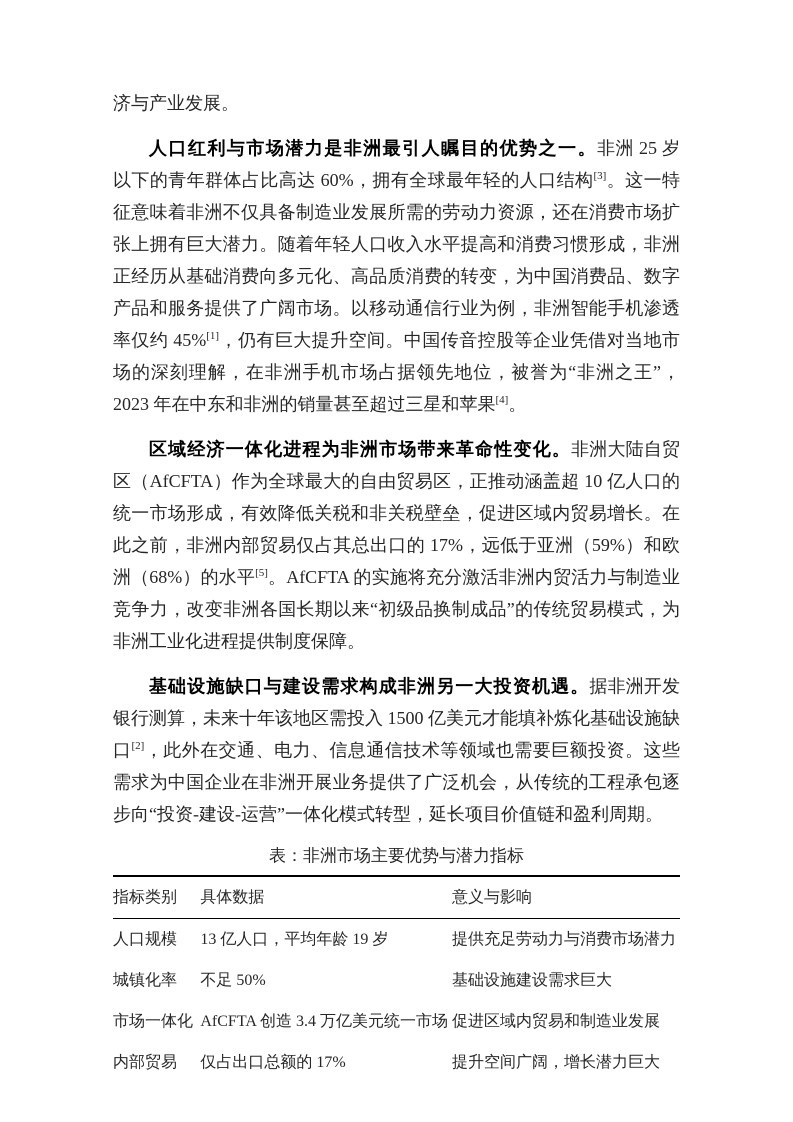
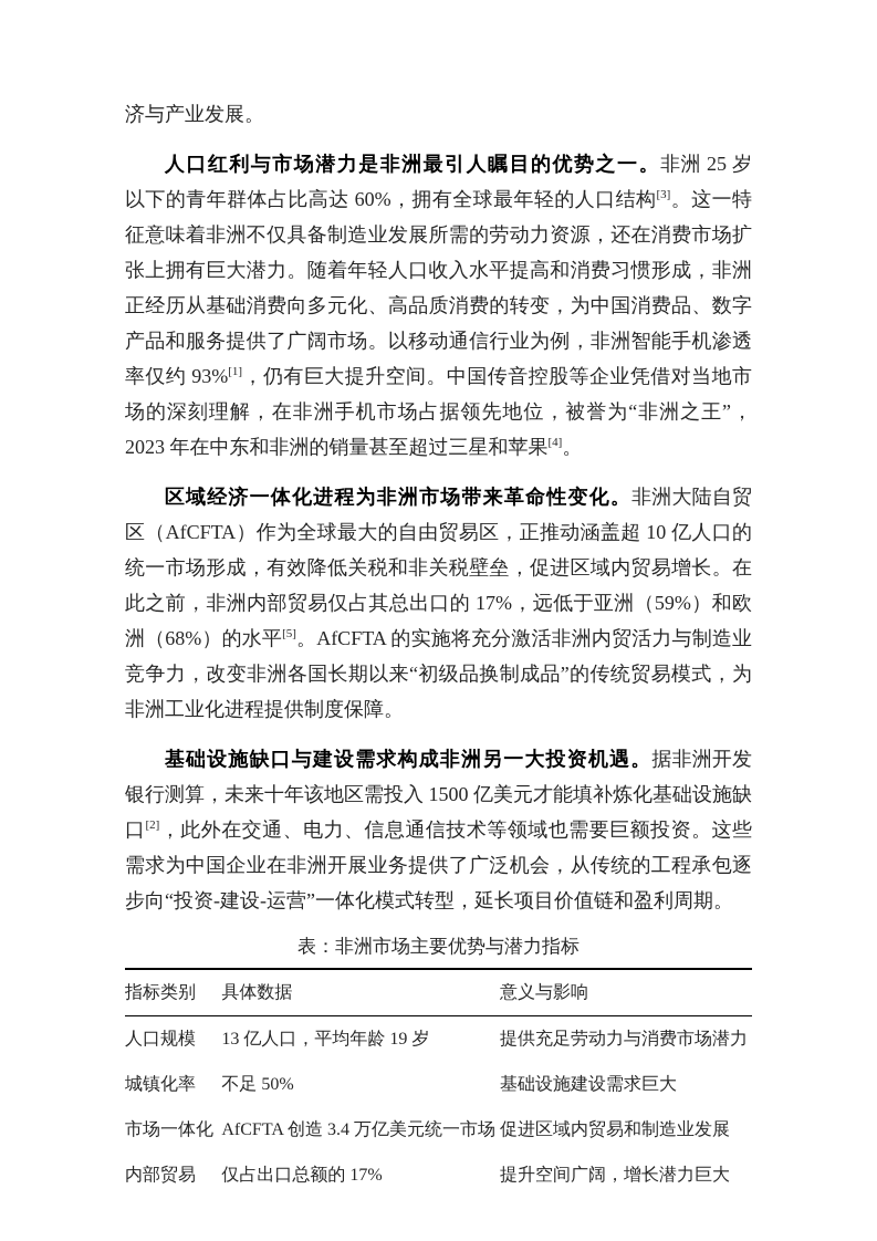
  济与产业发展。
- 人口红利与市场潜力是非洲最引人瞩目的优势之一。非洲 25 岁以下的青年群体占比高达 60%，拥有全球最年轻的人口结构[3]。这一特征意味着非洲不仅具备制造业发展所需的劳动力资源，还在消费市场扩张上拥有巨大潜力。随着年轻人口收入水平提高和消费习惯形成，非洲正经历从基础消费向多元化、高品质消费的转变，为中国消费品、数字产品和服务提供了广阔市场。以移动通信行业为例，非洲智能手机渗透率仅约 45%[1]，仍有巨大提升空间。中国传音控股等企业凭借对当地市场的深刻理解，在非洲手机市场占据领先地位，被誉为“非洲之王”，2023 年在中东和非洲的销量甚至超过三星和苹果[4]。
+ 人口红利与市场潜力是非洲最引人瞩目的优势之一。非洲 25 岁以下的青年群体占比高达 60%，拥有全球最年轻的人口结构[3]。这一特征意味着非洲不仅具备制造业发展所需的劳动力资源，还在消费市场扩张上拥有巨大潜力。随着年轻人口收入水平提高和消费习惯形成，非洲正经历从基础消费向多元化、高品质消费的转变，为中国消费品、数字产品和服务提供了广阔市场。以移动通信行业为例，非洲智能手机渗透率仅约 93%[1]，仍有巨大提升空间。中国传音控股等企业凭借对当地市场的深刻理解，在非洲手机市场占据领先地位，被誉为“非洲之王”，2023 年在中东和非洲的销量甚至超过三星和苹果[4]。
  区域经济一体化进程为非洲市场带来革命性变化。非洲大陆自贸区（AfCFTA）作为全球最大的自由贸易区，正推动涵盖超 10 亿人口的统一市场形成，有效降低关税和非关税壁垒，促进区域内贸易增长。在此之前，非洲内部贸易仅占其总出口的 17%，远低于亚洲（59%）和欧洲（68%）的水平[5]。AfCFTA 的实施将充分激活非洲内贸活力与制造业竞争力，改变非洲各国长期以来“初级品换制成品”的传统贸易模式，为非洲工业化进程提供制度保障。
  基础设施缺口与建设需求构成非洲另一大投资机遇。据非洲开发银行测算，未来十年该地区需投入 1500 亿美元才能填补炼化基础设施缺口[2]，此外在交通、电力、信息通信技术等领域也需要巨额投资。这些需求为中国企业在非洲开展业务提供了广泛机会，从传统的工程承包逐步向“投资-建设-运营”一体化模式转型，延长项目价值链和盈利周期。
  表：非洲市场主要优势与潜力指标
  指标类别	具体数据	意义与影响
  人口规模	13 亿人口，平均年龄 19 岁	提供充足劳动力与消费市场潜力
  城镇化率	不足 50%	基础设施建设需求巨大
  市场一体化	AfCFTA 创造 3.4 万亿美元统一市场	促进区域内贸易和制造业发展
  内部贸易	仅占出口总额的 17%	提升空间广阔，增长潜力巨大
